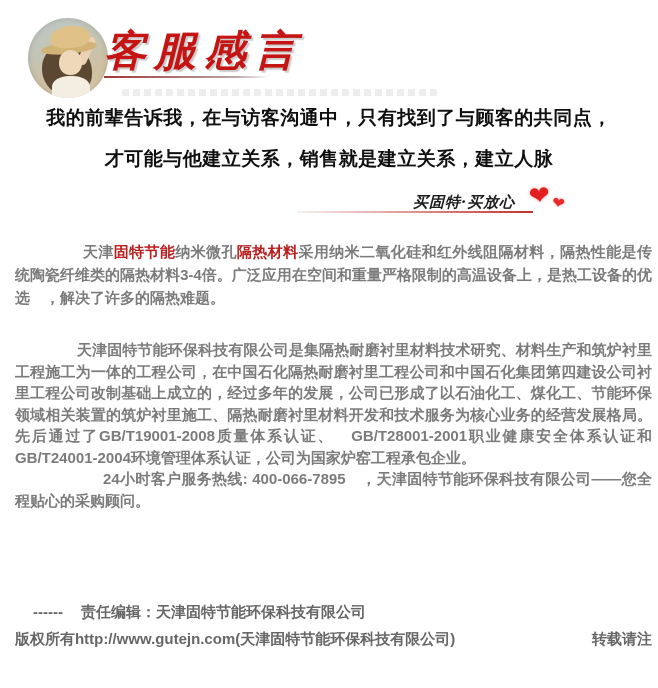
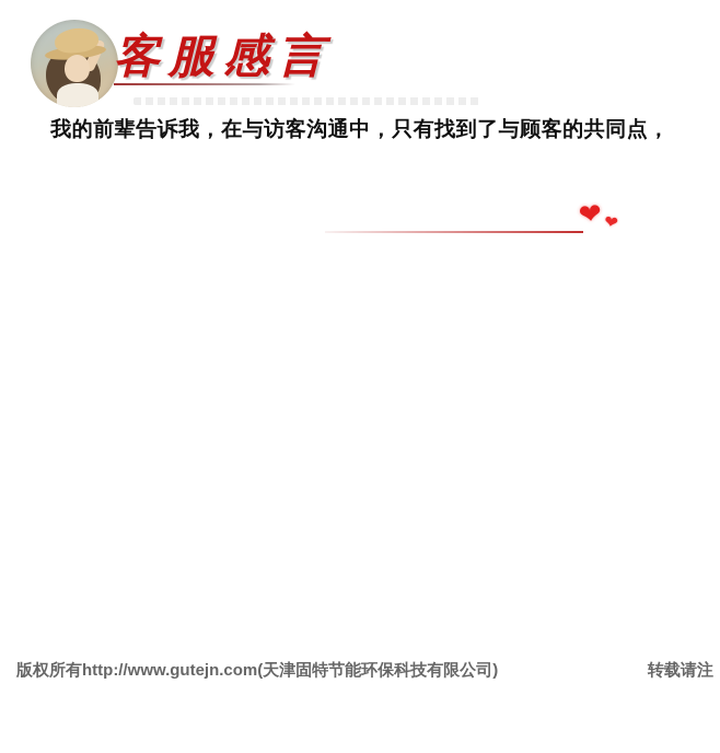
  客服感言
  我的前辈告诉我，在与访客沟通中，只有找到了与顾客的共同点，
- 才可能与他建立关系，销售就是建立关系，建立人脉
- 买固特·买放心
- 天津固特节能纳米微孔隔热材料采用纳米二氧化硅和红外线阻隔材料，隔热性能是传统陶瓷纤维类的隔热材料3-4倍。广泛应用在空间和重量严格限制的高温设备上，是热工设备的优选 ，解决了许多的隔热难题。
- 天津固特节能环保科技有限公司是集隔热耐磨衬里材料技术研究、材料生产和筑炉衬里工程施工为一体的工程公司，在中国石化隔热耐磨衬里工程公司和中国石化集团第四建设公司衬里工程公司改制基础上成立的，经过多年的发展，公司已形成了以石油化工、煤化工、节能环保领域相关装置的筑炉衬里施工、隔热耐磨衬里材料开发和技术服务为核心业务的经营发展格局。先后通过了GB/T19001-2008质量体系认证、 GB/T28001-2001职业健康安全体系认证和GB/T24001-2004环境管理体系认证，公司为国家炉窑工程承包企业。
- 24小时客户服务热线: 400-066-7895 ，天津固特节能环保科技有限公司——您全程贴心的采购顾问。
- ------ 责任编辑：天津固特节能环保科技有限公司
  版权所有http://www.gutejn.com(天津固特节能环保科技有限公司)
  转载请注
